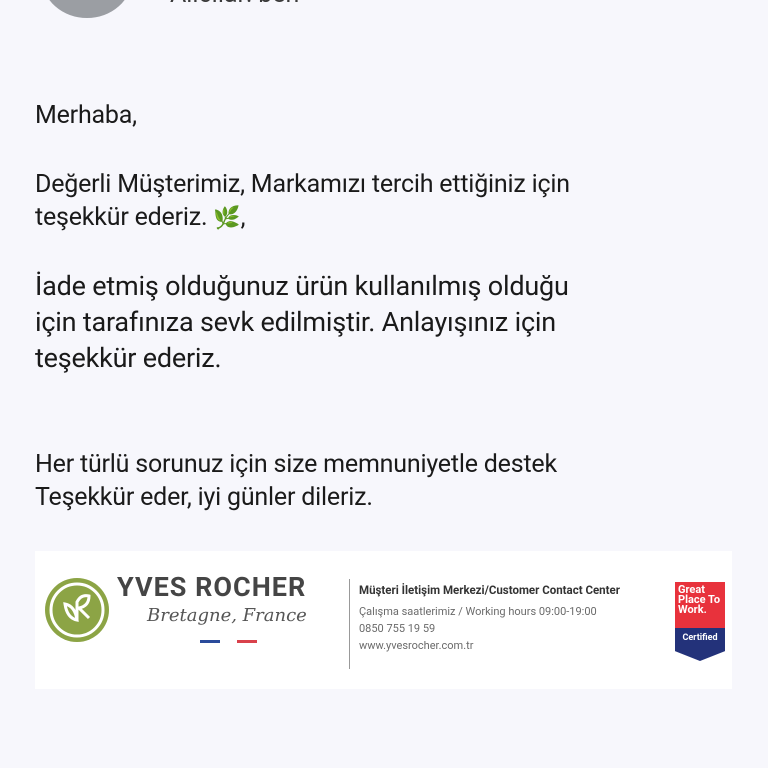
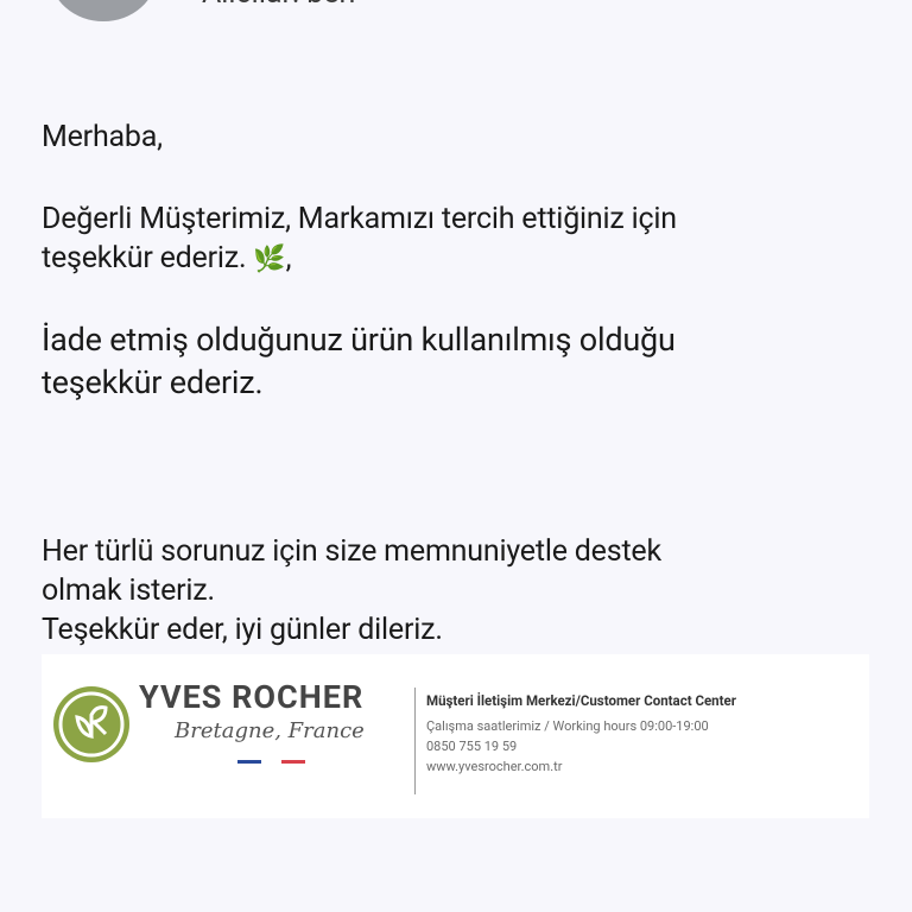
  Merhaba,
  Değerli Müşterimiz, Markamızı tercih ettiğiniz için
  teşekkür ederiz. 🌿,
  İade etmiş olduğunuz ürün kullanılmış olduğu
- için tarafınıza sevk edilmiştir. Anlayışınız için
  teşekkür ederiz.
  Her türlü sorunuz için size memnuniyetle destek
+ olmak isteriz.
  Teşekkür eder, iyi günler dileriz.
  YVES ROCHER
  Bretagne, France
  Müşteri İletişim Merkezi/Customer Contact Center
  Çalışma saatlerimiz / Working hours 09:00-19:00
  0850 755 19 59
  www.yvesrocher.com.tr
- Great Place To Work.
- Certified
